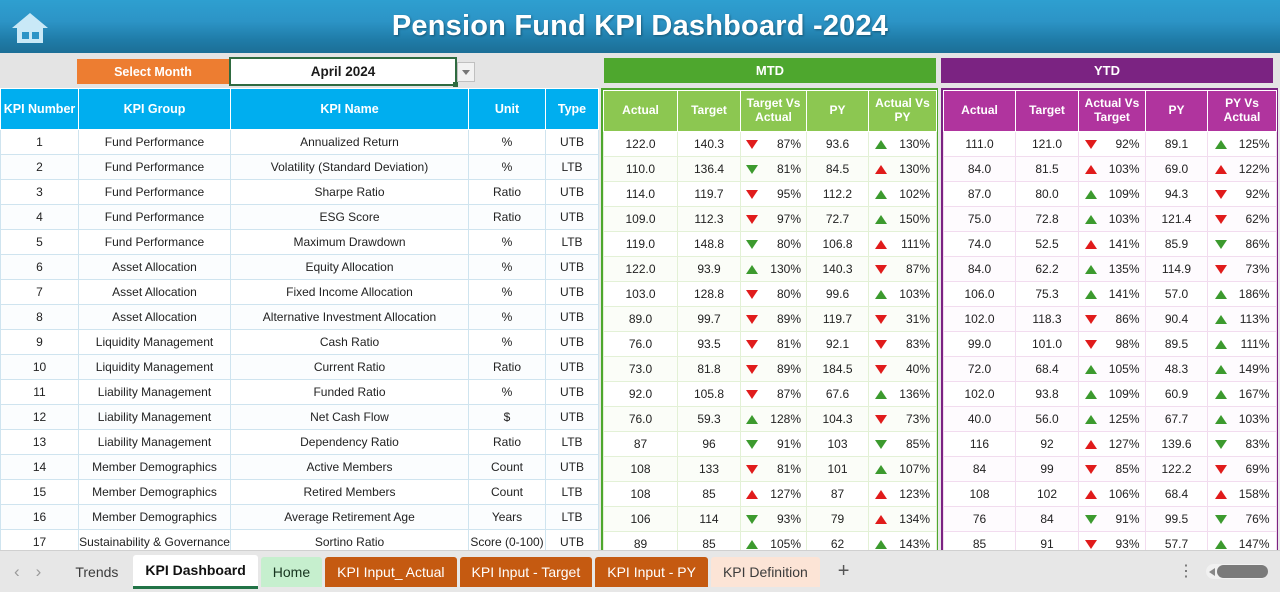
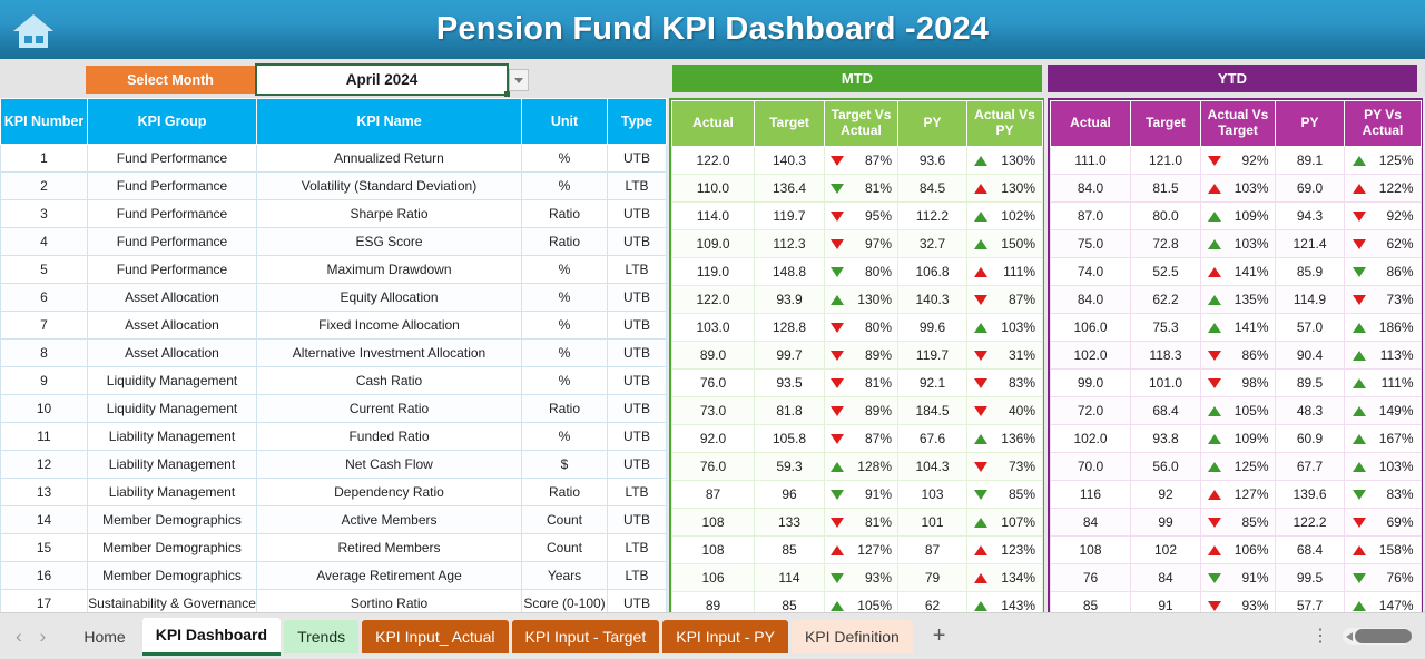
  Pension Fund KPI Dashboard -2024
  Select Month
  April 2024
  MTD
  YTD
  KPI Number	KPI Group	KPI Name	Unit	Type
  1	Fund Performance	Annualized Return	%	UTB
  2	Fund Performance	Volatility (Standard Deviation)	%	LTB
  3	Fund Performance	Sharpe Ratio	Ratio	UTB
  4	Fund Performance	ESG Score	Ratio	UTB
  5	Fund Performance	Maximum Drawdown	%	LTB
  6	Asset Allocation	Equity Allocation	%	UTB
  7	Asset Allocation	Fixed Income Allocation	%	UTB
  8	Asset Allocation	Alternative Investment Allocation	%	UTB
  9	Liquidity Management	Cash Ratio	%	UTB
  10	Liquidity Management	Current Ratio	Ratio	UTB
  11	Liability Management	Funded Ratio	%	UTB
  12	Liability Management	Net Cash Flow	$	UTB
  13	Liability Management	Dependency Ratio	Ratio	LTB
  14	Member Demographics	Active Members	Count	UTB
  15	Member Demographics	Retired Members	Count	LTB
  16	Member Demographics	Average Retirement Age	Years	LTB
  17	Sustainability & Governance	Sortino Ratio	Score (0-100)	UTB
  Actual	Target	Target Vs Actual	PY	Actual Vs PY
  122.0	140.3	87%	93.6	130%
  110.0	136.4	81%	84.5	130%
  114.0	119.7	95%	112.2	102%
- 109.0	112.3	97%	72.7	150%
+ 109.0	112.3	97%	32.7	150%
  119.0	148.8	80%	106.8	111%
  122.0	93.9	130%	140.3	87%
  103.0	128.8	80%	99.6	103%
  89.0	99.7	89%	119.7	31%
  76.0	93.5	81%	92.1	83%
  73.0	81.8	89%	184.5	40%
  92.0	105.8	87%	67.6	136%
  76.0	59.3	128%	104.3	73%
  87	96	91%	103	85%
  108	133	81%	101	107%
  108	85	127%	87	123%
  106	114	93%	79	134%
  89	85	105%	62	143%
  Actual	Target	Actual Vs Target	PY	PY Vs Actual
  111.0	121.0	92%	89.1	125%
  84.0	81.5	103%	69.0	122%
  87.0	80.0	109%	94.3	92%
  75.0	72.8	103%	121.4	62%
  74.0	52.5	141%	85.9	86%
  84.0	62.2	135%	114.9	73%
  106.0	75.3	141%	57.0	186%
  102.0	118.3	86%	90.4	113%
  99.0	101.0	98%	89.5	111%
  72.0	68.4	105%	48.3	149%
  102.0	93.8	109%	60.9	167%
- 40.0	56.0	125%	67.7	103%
+ 70.0	56.0	125%	67.7	103%
  116	92	127%	139.6	83%
  84	99	85%	122.2	69%
  108	102	106%	68.4	158%
  76	84	91%	99.5	76%
  85	91	93%	57.7	147%
  ‹
  ›
- Trends
+ Home
  KPI Dashboard
- Home
+ Trends
  KPI Input_ Actual
  KPI Input - Target
  KPI Input - PY
  KPI Definition
  +
  ⋮
